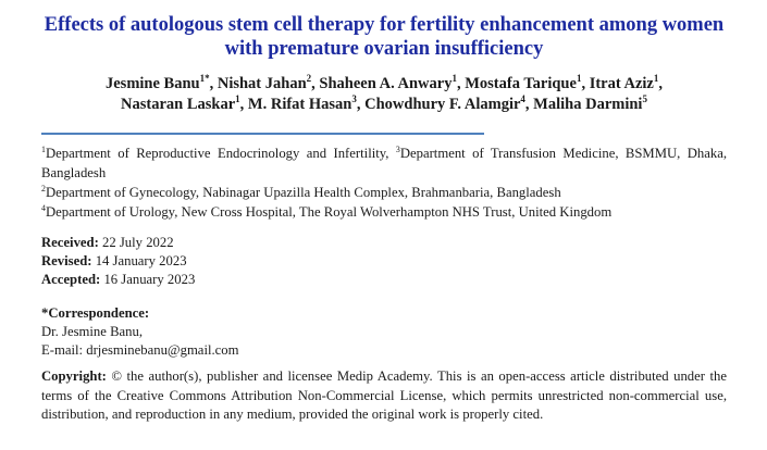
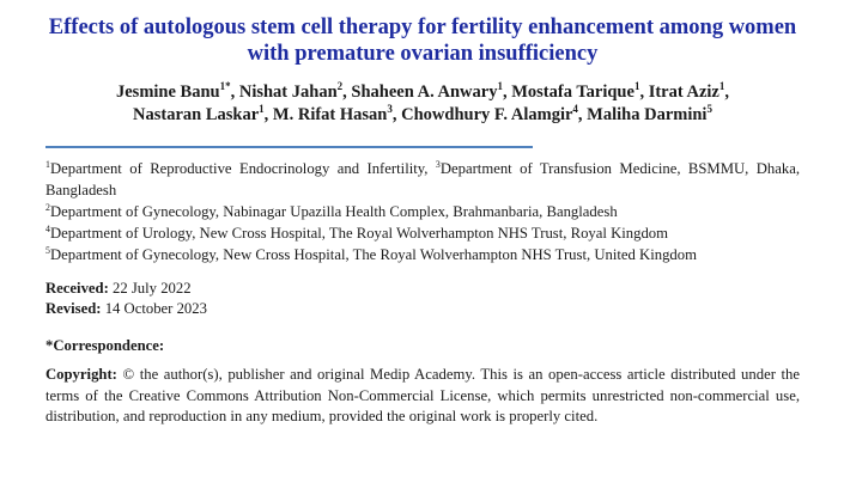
  Effects of autologous stem cell therapy for fertility enhancement among women with premature ovarian insufficiency
  Jesmine Banu1*, Nishat Jahan2, Shaheen A. Anwary1, Mostafa Tarique1, Itrat Aziz1,
  Nastaran Laskar1, M. Rifat Hasan3, Chowdhury F. Alamgir4, Maliha Darmini5
  1Department of Reproductive Endocrinology and Infertility, 3Department of Transfusion Medicine, BSMMU, Dhaka, Bangladesh
  2Department of Gynecology, Nabinagar Upazilla Health Complex, Brahmanbaria, Bangladesh
- 4Department of Urology, New Cross Hospital, The Royal Wolverhampton NHS Trust, United Kingdom
+ 4Department of Urology, New Cross Hospital, The Royal Wolverhampton NHS Trust, Royal Kingdom
+ 5Department of Gynecology, New Cross Hospital, The Royal Wolverhampton NHS Trust, United Kingdom
  Received: 22 July 2022
- Revised: 14 January 2023
+ Revised: 14 October 2023
- Accepted: 16 January 2023
  *Correspondence:
- Dr. Jesmine Banu,
- E-mail: drjesminebanu@gmail.com
- Copyright: © the author(s), publisher and licensee Medip Academy. This is an open-access article distributed under the terms of the Creative Commons Attribution Non-Commercial License, which permits unrestricted non-commercial use, distribution, and reproduction in any medium, provided the original work is properly cited.
+ Copyright: © the author(s), publisher and original Medip Academy. This is an open-access article distributed under the terms of the Creative Commons Attribution Non-Commercial License, which permits unrestricted non-commercial use, distribution, and reproduction in any medium, provided the original work is properly cited.
